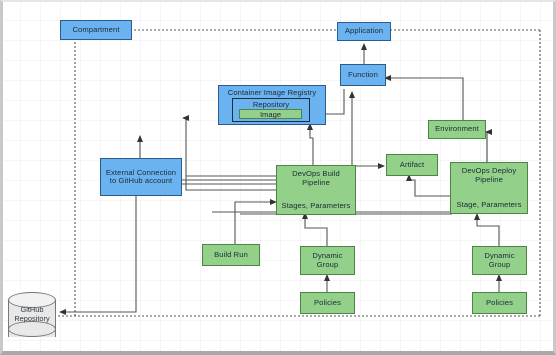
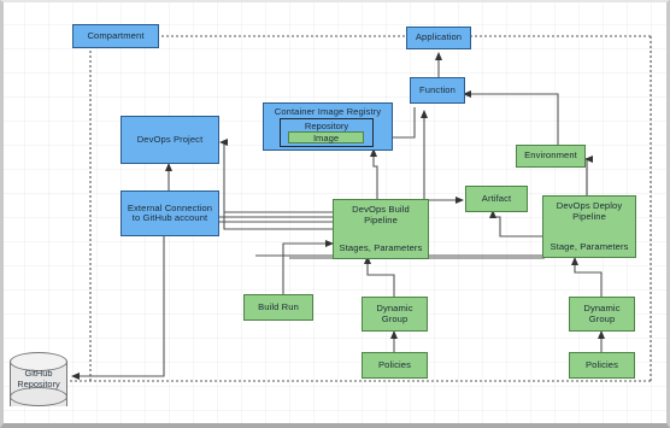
  Compartment
  Application
  Function
  Container Image Registry
  Repository
  Image
+ DevOps Project
  External Connection
  to GitHub account
  Environment
  Artifact
  DevOps Build
  Pipeline
  Stages, Parameters
  DevOps Deploy
  Pipeline
  Stage, Parameters
  Build Run
  Dynamic
  Group
  Policies
  Dynamic
  Group
  Policies
  GitHub
  Repository
